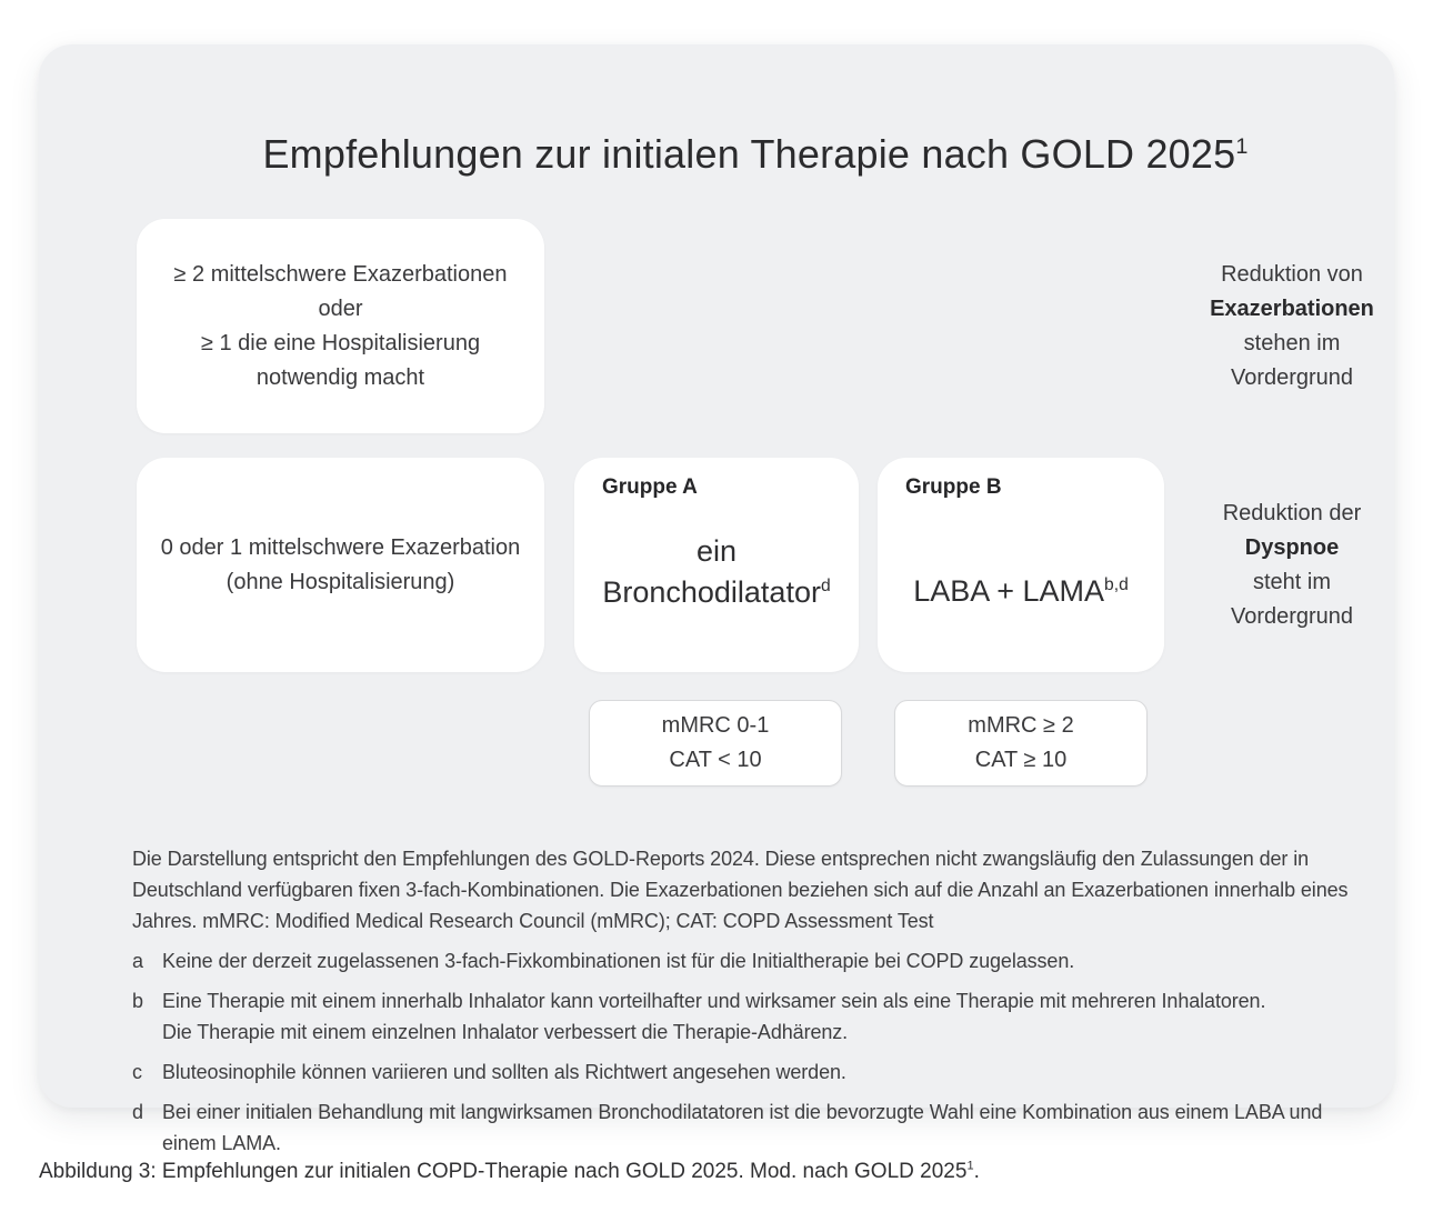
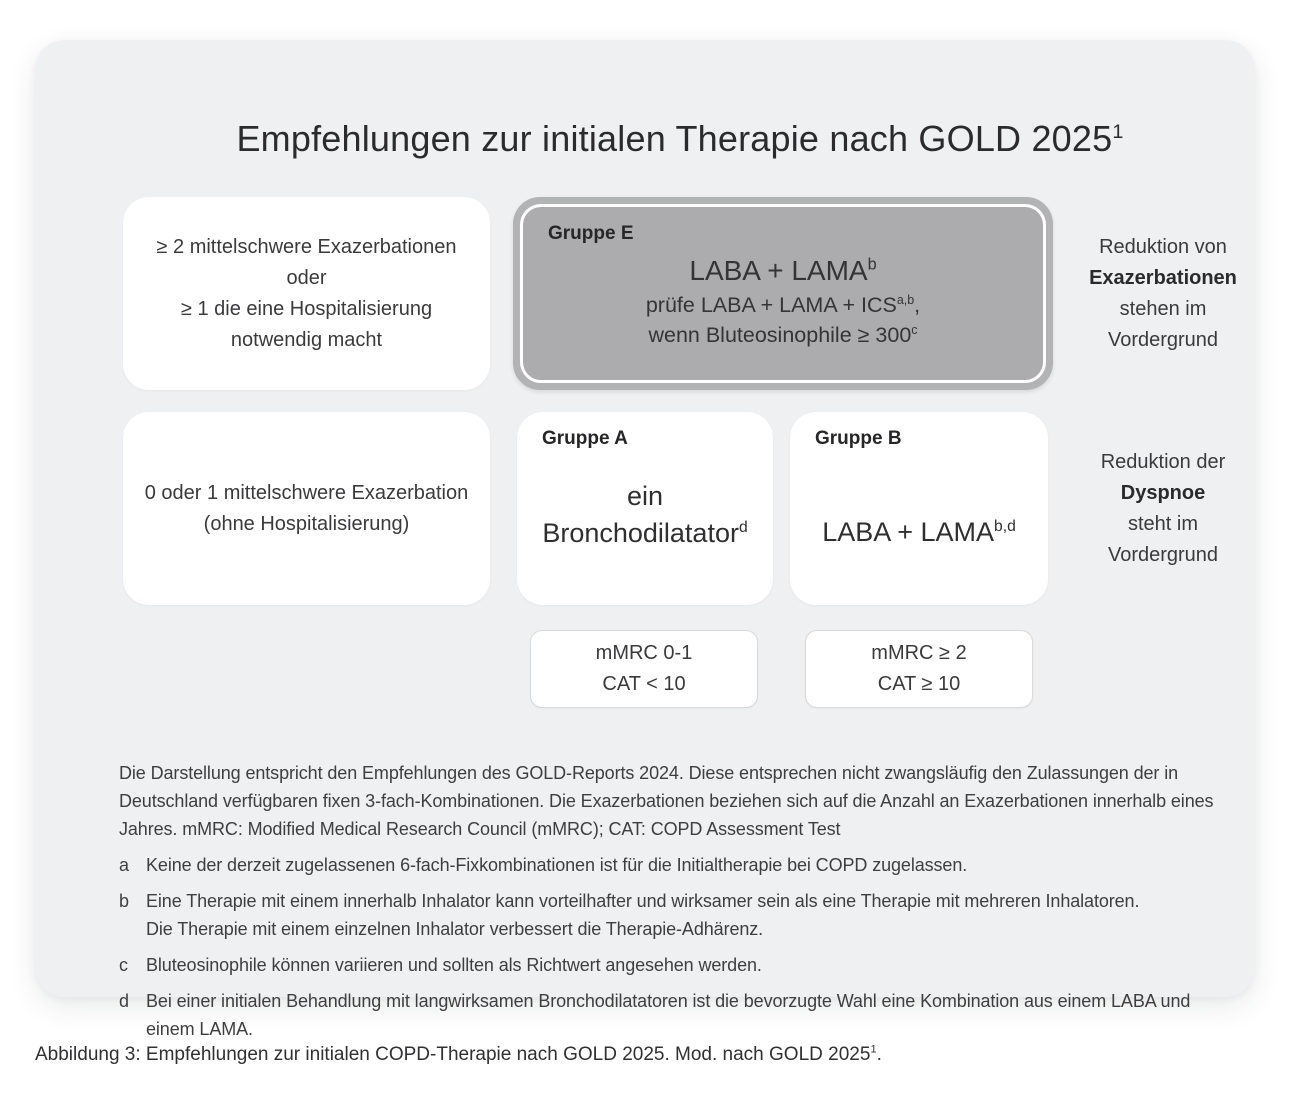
  Empfehlungen zur initialen Therapie nach GOLD 20251
  ≥ 2 mittelschwere Exazerbationen
  oder
  ≥ 1 die eine Hospitalisierung
  notwendig macht
+ Gruppe E
+ LABA + LAMAb
+ prüfe LABA + LAMA + ICSa,b,
+ wenn Bluteosinophile ≥ 300c
  Reduktion von
  Exazerbationen
  stehen im
  Vordergrund
  0 oder 1 mittelschwere Exazerbation
  (ohne Hospitalisierung)
  Gruppe A
  ein
  Bronchodilatatord
  Gruppe B
  LABA + LAMAb,d
  Reduktion der
  Dyspnoe
  steht im
  Vordergrund
  mMRC 0-1
  CAT < 10
  mMRC ≥ 2
  CAT ≥ 10
  Die Darstellung entspricht den Empfehlungen des GOLD-Reports 2024. Diese entsprechen nicht zwangsläufig den Zulassungen der in Deutschland verfügbaren fixen 3-fach-Kombinationen. Die Exazerbationen beziehen sich auf die Anzahl an Exazerbationen innerhalb eines Jahres. mMRC: Modified Medical Research Council (mMRC); CAT: COPD Assessment Test
  a
- Keine der derzeit zugelassenen 3-fach-Fixkombinationen ist für die Initialtherapie bei COPD zugelassen.
+ Keine der derzeit zugelassenen 6-fach-Fixkombinationen ist für die Initialtherapie bei COPD zugelassen.
  b
  Eine Therapie mit einem innerhalb Inhalator kann vorteilhafter und wirksamer sein als eine Therapie mit mehreren Inhalatoren.
  Die Therapie mit einem einzelnen Inhalator verbessert die Therapie-Adhärenz.
  c
  Bluteosinophile können variieren und sollten als Richtwert angesehen werden.
  d
  Bei einer initialen Behandlung mit langwirksamen Bronchodilatatoren ist die bevorzugte Wahl eine Kombination aus einem LABA und
  einem LAMA.
  Abbildung 3: Empfehlungen zur initialen COPD-Therapie nach GOLD 2025. Mod. nach GOLD 20251.
